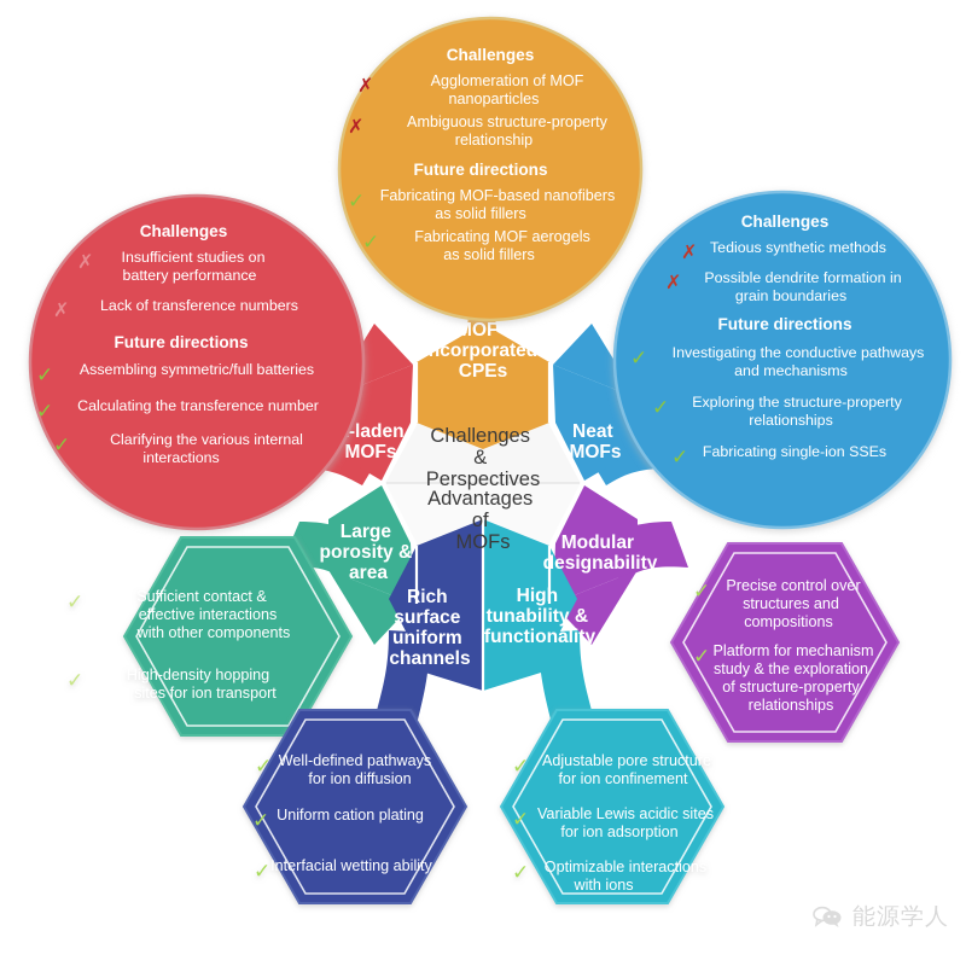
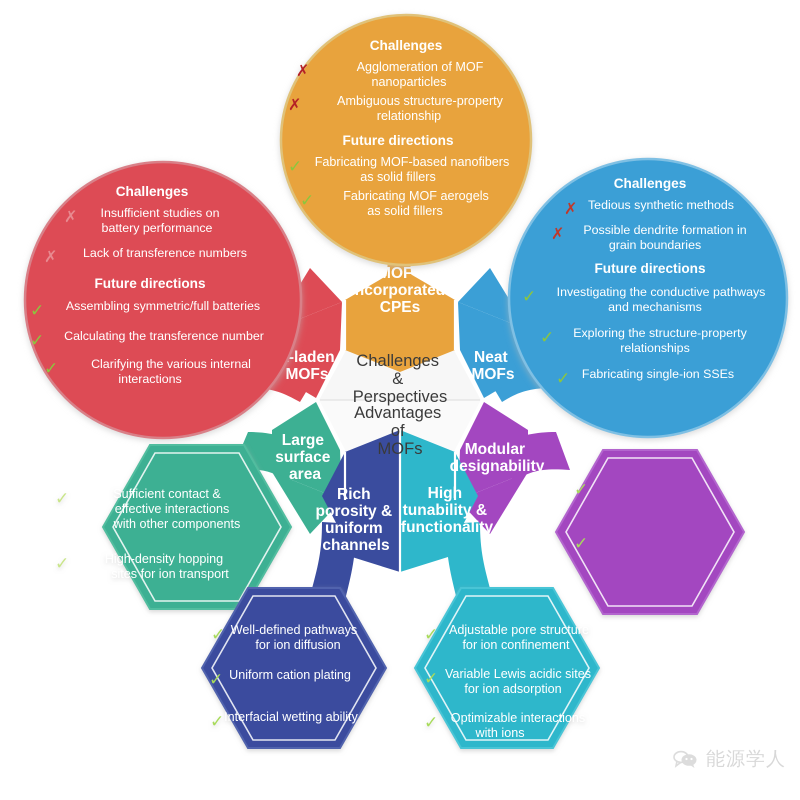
  MOF- incorporated CPEs
  -laden MOFs
  Neat MOFs
- Large porosity & area
+ Large surface area
  Modular designability
- Rich surface uniform channels
+ Rich porosity & uniform channels
  High tunability & functionality
  Challenges & Perspectives
  Advantages of MOFs
  Challenges
  Agglomeration of MOF nanoparticles
  Ambiguous structure-property relationship
  Future directions
  Fabricating MOF-based nanofibers as solid fillers
  Fabricating MOF aerogels as solid fillers
  ✗
  ✗
  ✓
  ✓
  Challenges
  Insufficient studies on battery performance
  Lack of transference numbers
  Future directions
  Assembling symmetric/full batteries
  Calculating the transference number
  Clarifying the various internal interactions
  ✗
  ✗
  ✓
  ✓
  ✓
  Challenges
  Tedious synthetic methods
  Possible dendrite formation in grain boundaries
  Future directions
  Investigating the conductive pathways and mechanisms
  Exploring the structure-property relationships
  Fabricating single-ion SSEs
  ✗
  ✗
  ✓
  ✓
  ✓
  Sufficient contact & effective interactions with other components
  High-density hopping sites for ion transport
  ✓
  ✓
  Well-defined pathways for ion diffusion
  Uniform cation plating
  Interfacial wetting ability
  ✓
  ✓
  ✓
  Adjustable pore structure for ion confinement
  Variable Lewis acidic sites for ion adsorption
  Optimizable interactions with ions
  ✓
  ✓
  ✓
- Precise control over structures and compositions
- Platform for mechanism study & the exploration of structure-property relationships
  ✓
  ✓
  能源学人
